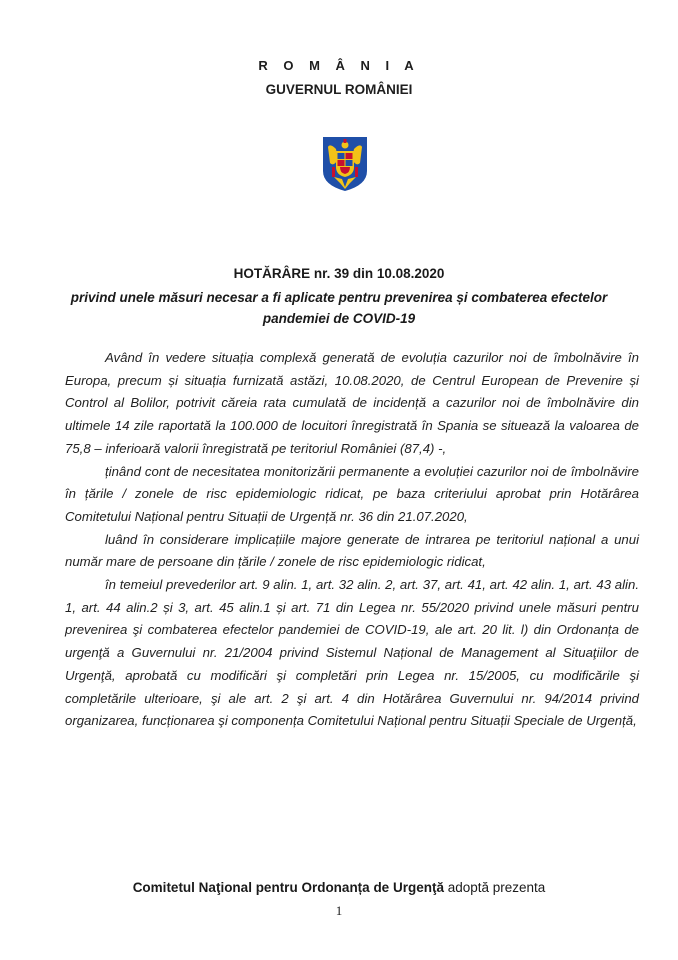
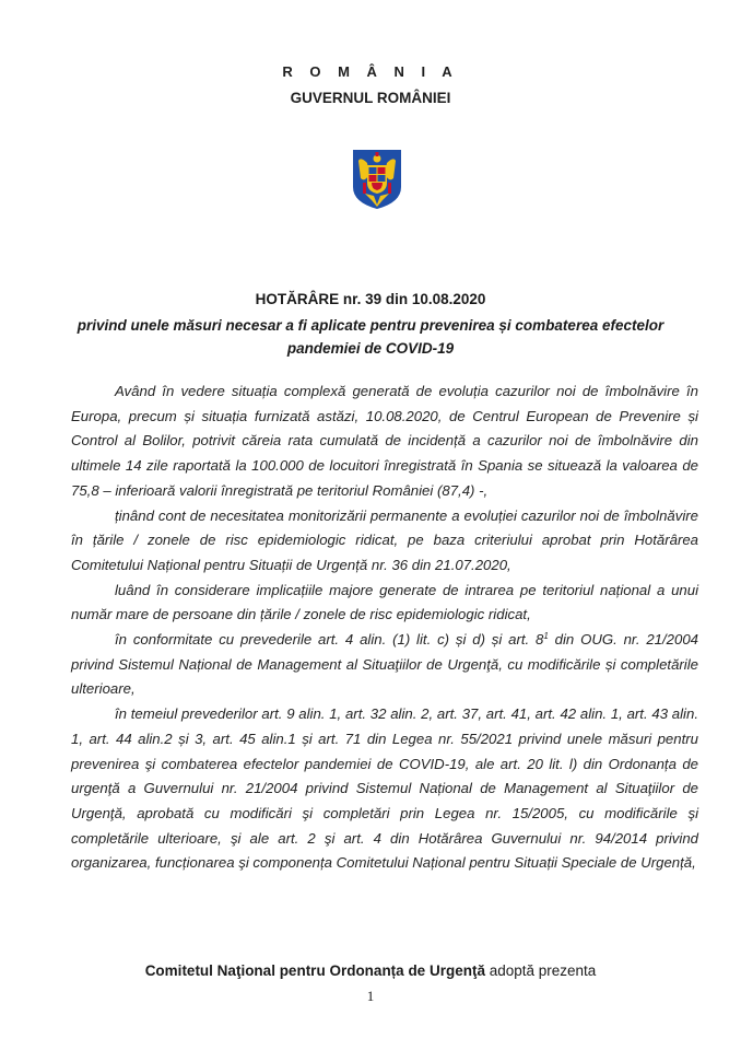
  R O M Â N I A
  GUVERNUL ROMÂNIEI
  HOTĂRÂRE nr. 39 din 10.08.2020
  privind unele măsuri necesar a fi aplicate pentru prevenirea și combaterea efectelor pandemiei de COVID-19
  Având în vedere situația complexă generată de evoluția cazurilor noi de îmbolnăvire în Europa, precum și situația furnizată astăzi, 10.08.2020, de Centrul European de Prevenire și Control al Bolilor, potrivit căreia rata cumulată de incidență a cazurilor noi de îmbolnăvire din ultimele 14 zile raportată la 100.000 de locuitori înregistrată în Spania se situează la valoarea de 75,8 – inferioară valorii înregistrată pe teritoriul României (87,4) -,
  ținând cont de necesitatea monitorizării permanente a evoluției cazurilor noi de îmbolnăvire în țările / zonele de risc epidemiologic ridicat, pe baza criteriului aprobat prin Hotărârea Comitetului Național pentru Situații de Urgență nr. 36 din 21.07.2020,
  luând în considerare implicațiile majore generate de intrarea pe teritoriul național a unui număr mare de persoane din țările / zonele de risc epidemiologic ridicat,
+ în conformitate cu prevederile art. 4 alin. (1) lit. c) și d) și art. 81 din OUG. nr. 21/2004 privind Sistemul Național de Management al Situaţiilor de Urgenţă, cu modificările și completările ulterioare,
- în temeiul prevederilor art. 9 alin. 1, art. 32 alin. 2, art. 37, art. 41, art. 42 alin. 1, art. 43 alin. 1, art. 44 alin.2 și 3, art. 45 alin.1 și art. 71 din Legea nr. 55/2020 privind unele măsuri pentru prevenirea şi combaterea efectelor pandemiei de COVID-19, ale art. 20 lit. l) din Ordonanța de urgenţă a Guvernului nr. 21/2004 privind Sistemul Național de Management al Situaţiilor de Urgenţă, aprobată cu modificări şi completări prin Legea nr. 15/2005, cu modificările şi completările ulterioare, şi ale art. 2 şi art. 4 din Hotărârea Guvernului nr. 94/2014 privind organizarea, funcționarea şi componența Comitetului Național pentru Situații Speciale de Urgență,
+ în temeiul prevederilor art. 9 alin. 1, art. 32 alin. 2, art. 37, art. 41, art. 42 alin. 1, art. 43 alin. 1, art. 44 alin.2 și 3, art. 45 alin.1 și art. 71 din Legea nr. 55/2021 privind unele măsuri pentru prevenirea şi combaterea efectelor pandemiei de COVID-19, ale art. 20 lit. l) din Ordonanța de urgenţă a Guvernului nr. 21/2004 privind Sistemul Național de Management al Situaţiilor de Urgenţă, aprobată cu modificări şi completări prin Legea nr. 15/2005, cu modificările şi completările ulterioare, şi ale art. 2 şi art. 4 din Hotărârea Guvernului nr. 94/2014 privind organizarea, funcționarea şi componența Comitetului Național pentru Situații Speciale de Urgență,
  Comitetul Naţional pentru Ordonanța de Urgenţă adoptă prezenta
  1
